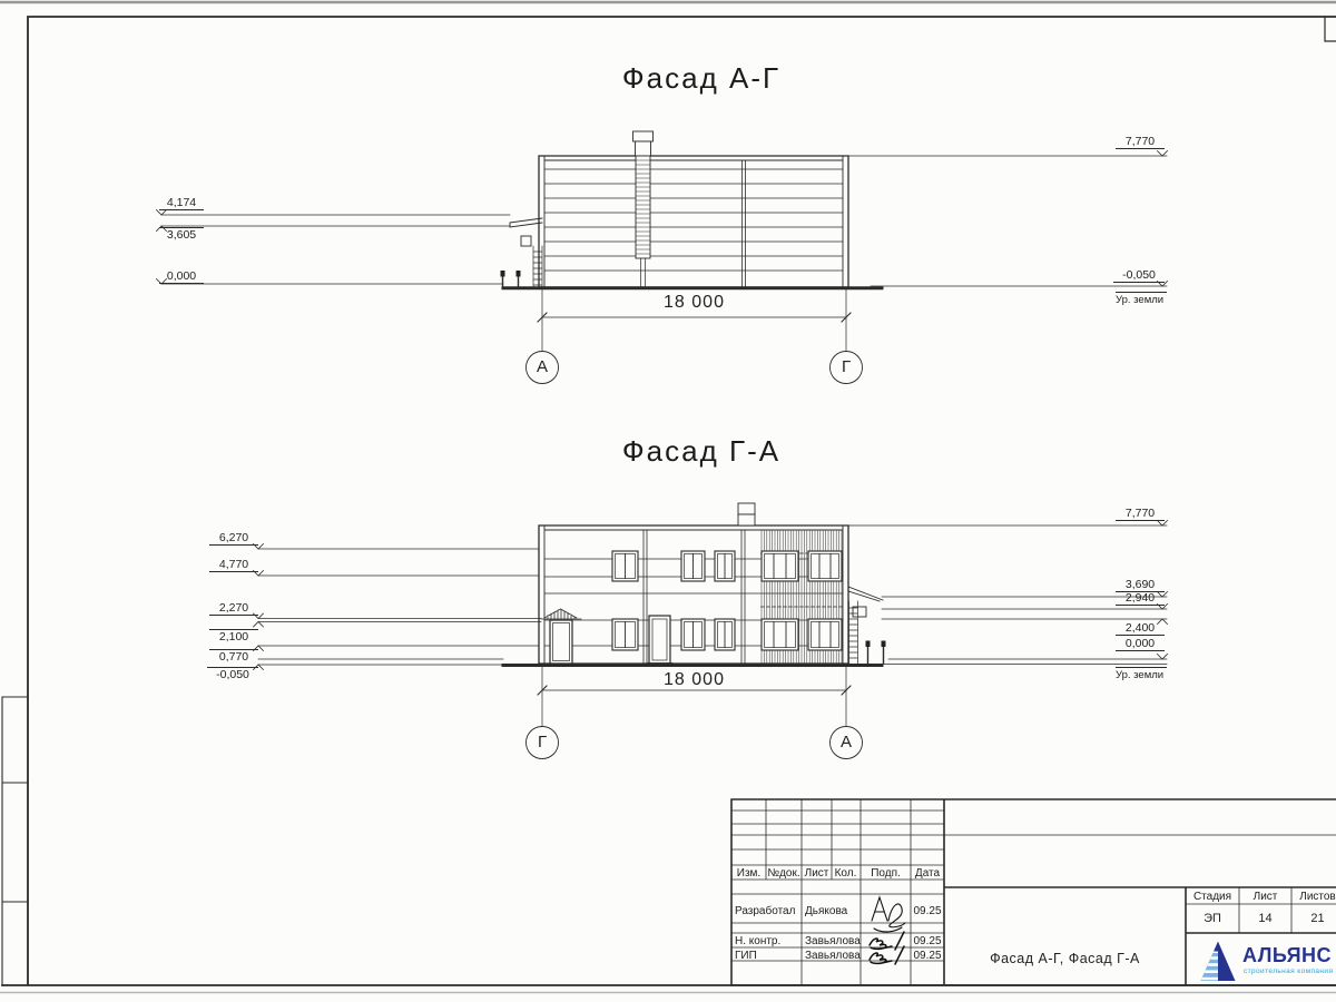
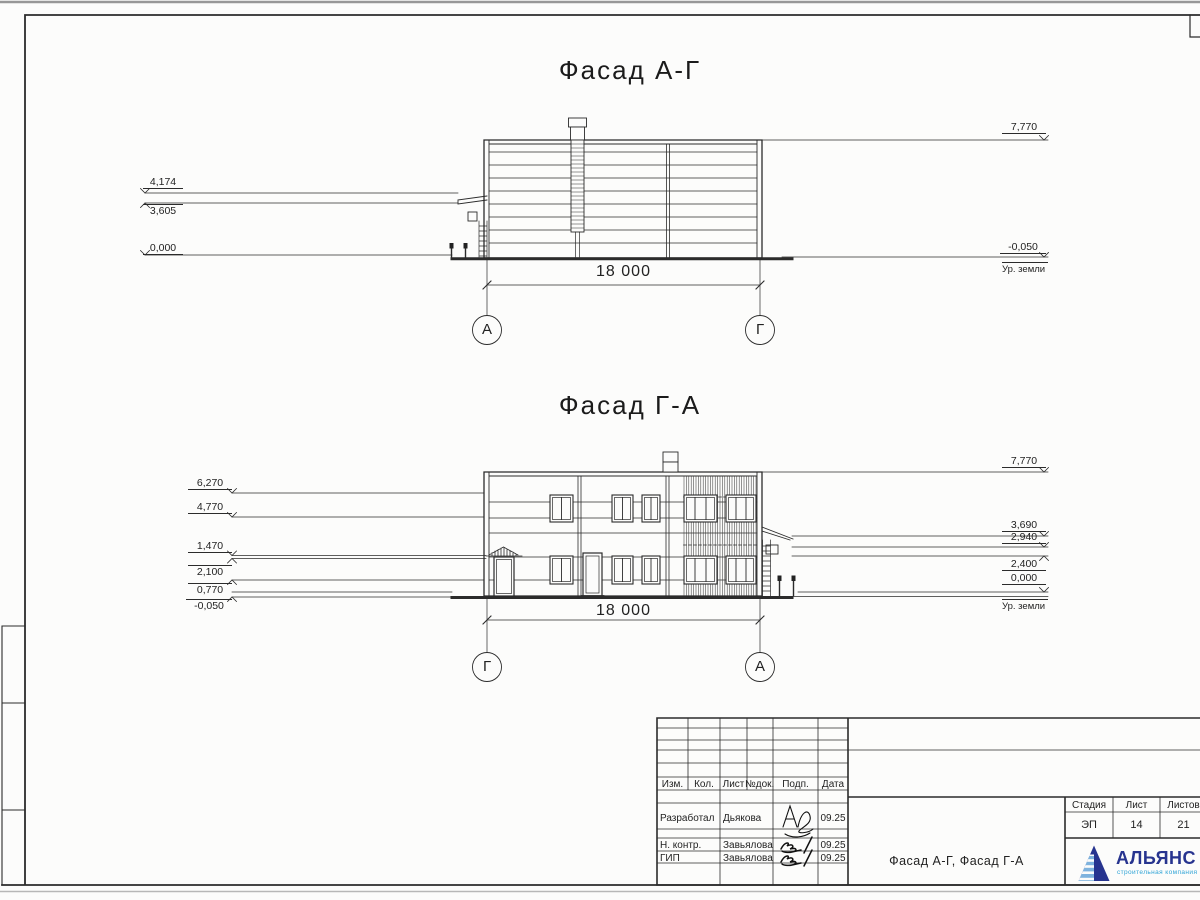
  Фасад А-Г
  4,174
  3,605
  0,000
  7,770
  -0,050
  Ур. земли
  18 000
  А
  Г
  Фасад Г-А
  6,270
  4,770
- 2,270
+ 1,470
  2,100
  0,770
  -0,050
  7,770
  3,690
  2,940
  2,400
  0,000
  Ур. земли
  18 000
  Г
  А
  Изм.
- №док.
+ Кол.
  Лист
- Кол.
+ №док.
  Подп.
  Дата
  Разработал
  Дьякова
  09.25
  Н. контр.
  Завьялова
  09.25
  ГИП
  Завьялова
  09.25
  Фасад А-Г, Фасад Г-А
  Стадия
  Лист
  Листов
  ЭП
  14
  21
  АЛЬЯНС
